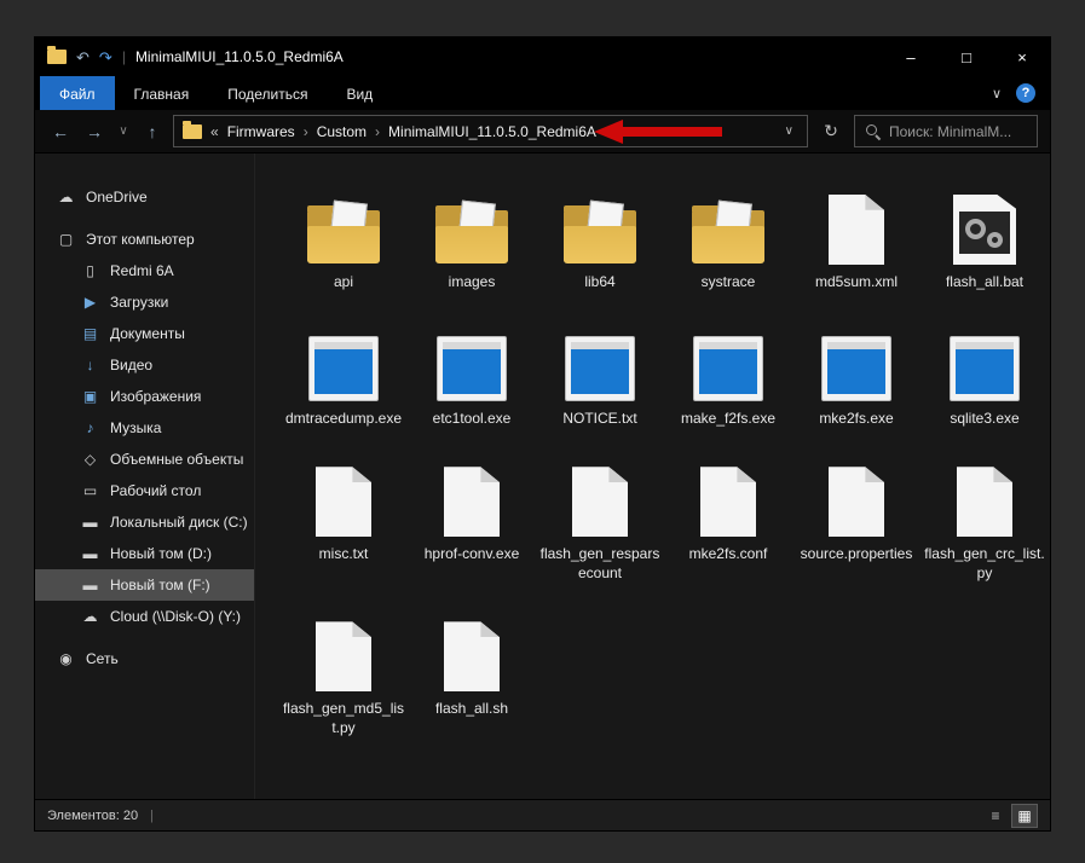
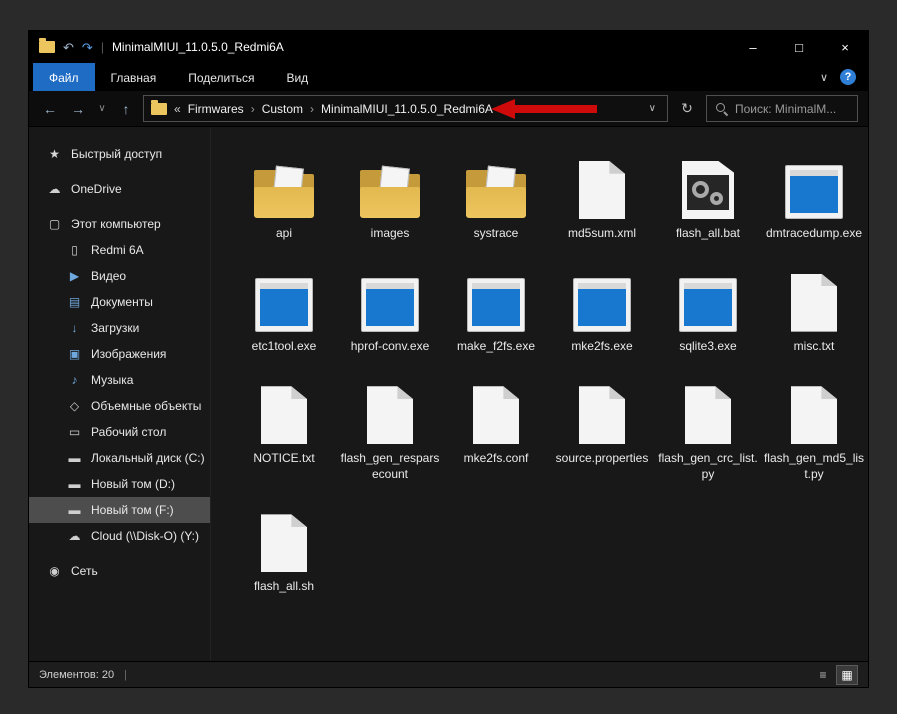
  ↶
  ↷
  |
  MinimalMIUI_11.0.5.0_Redmi6A
  –
  □
  ×
  Файл
  Главная
  Поделиться
  Вид
  ∨
  ?
  ←
  →
  ∨
  ↑
  «
  Firmwares
  ›
  Custom
  ›
  MinimalMIUI_11.0.5.0_Redmi6A
  ∨
  ↻
  Поиск: MinimalM...
+ ★
+ Быстрый доступ
  ☁
  OneDrive
  ▢
  Этот компьютер
  ▯
  Redmi 6A
  ▶
- Загрузки
+ Видео
  ▤
  Документы
  ↓
- Видео
+ Загрузки
  ▣
  Изображения
  ♪
  Музыка
  ◇
  Объемные объекты
  ▭
  Рабочий стол
  ▬
  Локальный диск (C:)
  ▬
  Новый том (D:)
  ▬
  Новый том (F:)
  ☁
  Cloud (\\Disk-O) (Y:)
  ◉
  Сеть
  api
  images
- lib64
  systrace
  md5sum.xml
  flash_all.bat
  dmtracedump.exe
  etc1tool.exe
- NOTICE.txt
+ hprof-conv.exe
  make_f2fs.exe
  mke2fs.exe
  sqlite3.exe
  misc.txt
- hprof-conv.exe
+ NOTICE.txt
  flash_gen_resparsecount
  mke2fs.conf
  source.properties
  flash_gen_crc_list.py
  flash_gen_md5_list.py
  flash_all.sh
  Элементов: 20
  |
  ≡
  ▦
